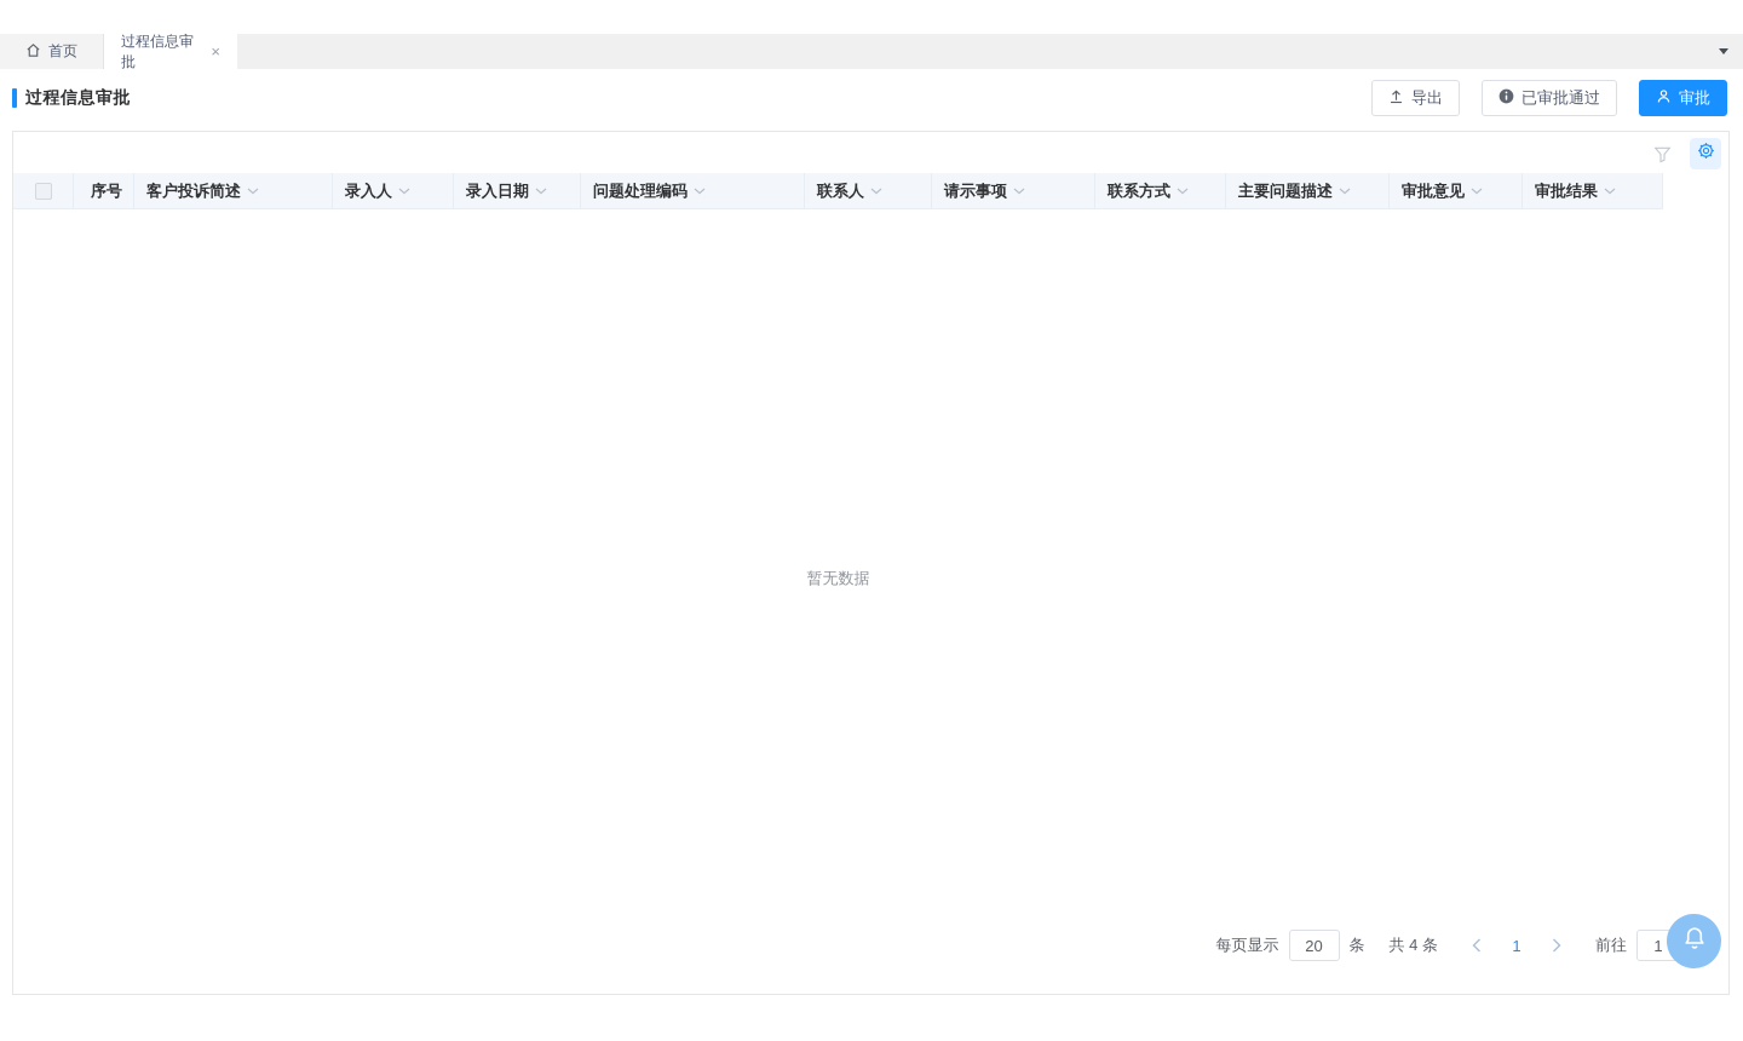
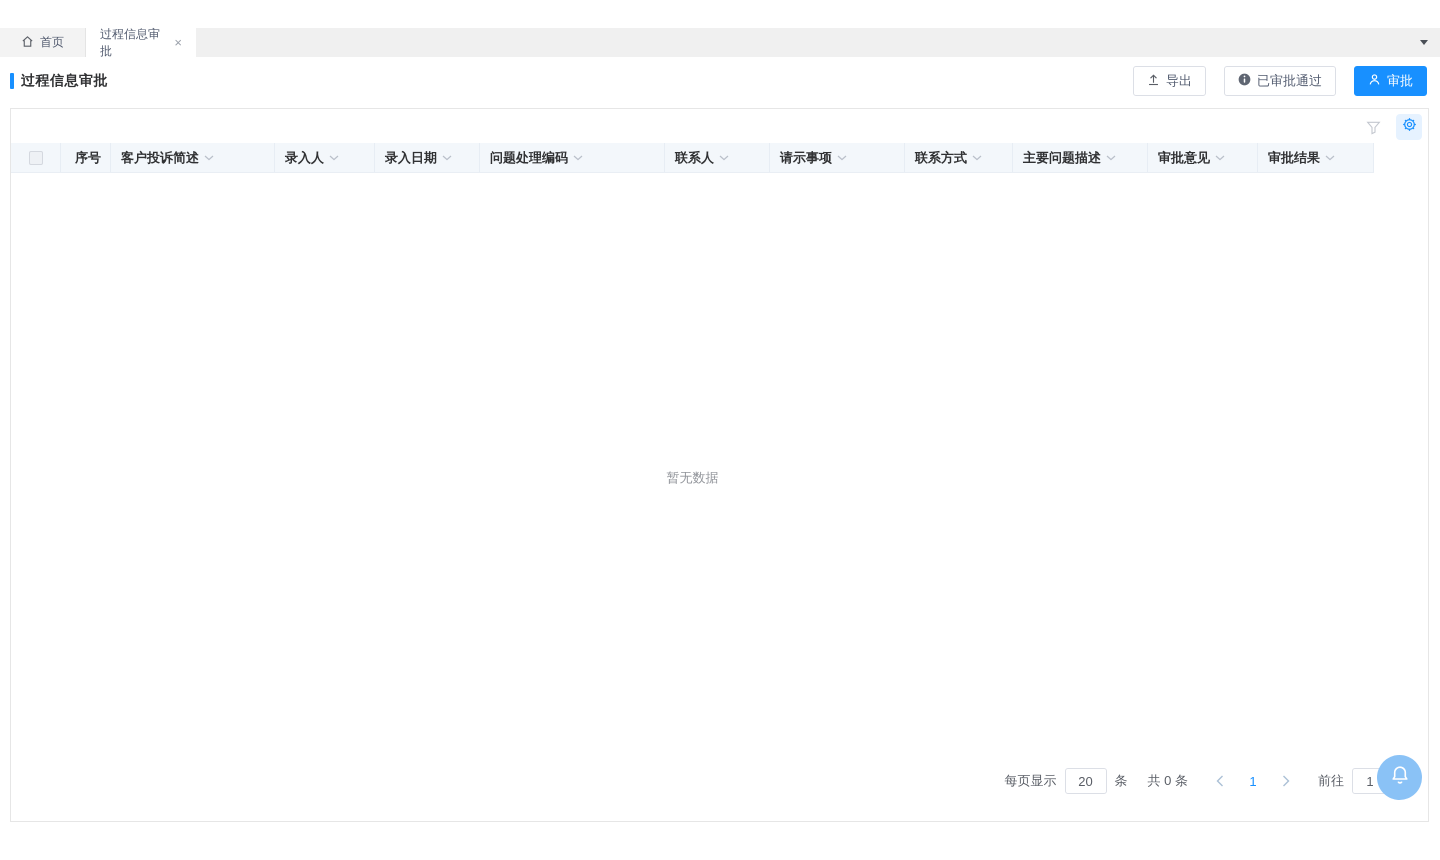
  首页
  过程信息审批
  ×
  过程信息审批
  导出
  已审批通过
  审批
  序号
  客户投诉简述
  录入人
  录入日期
  问题处理编码
  联系人
  请示事项
  联系方式
  主要问题描述
  审批意见
  审批结果
  暂无数据
  每页显示
  20
  条
- 共 4 条
+ 共 0 条
  1
  前往
  1
